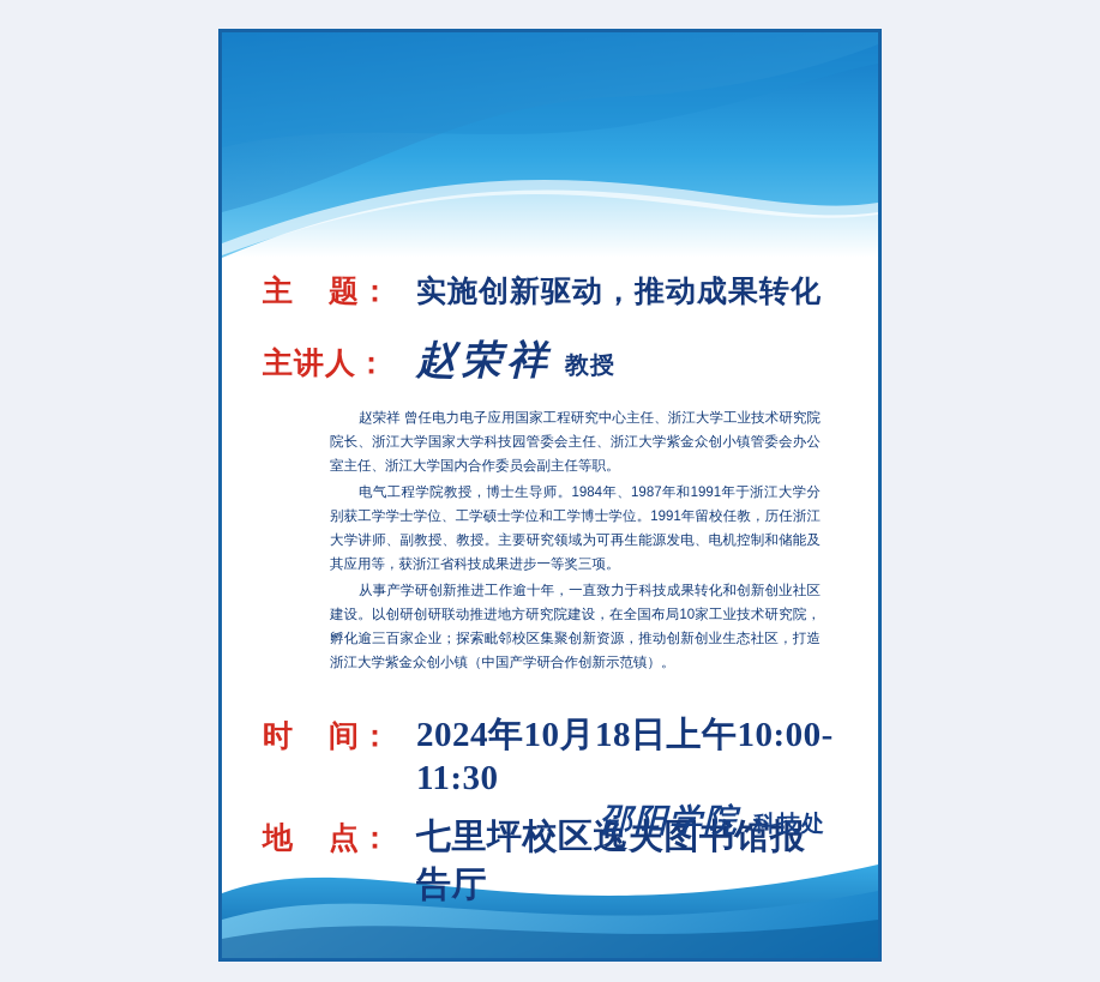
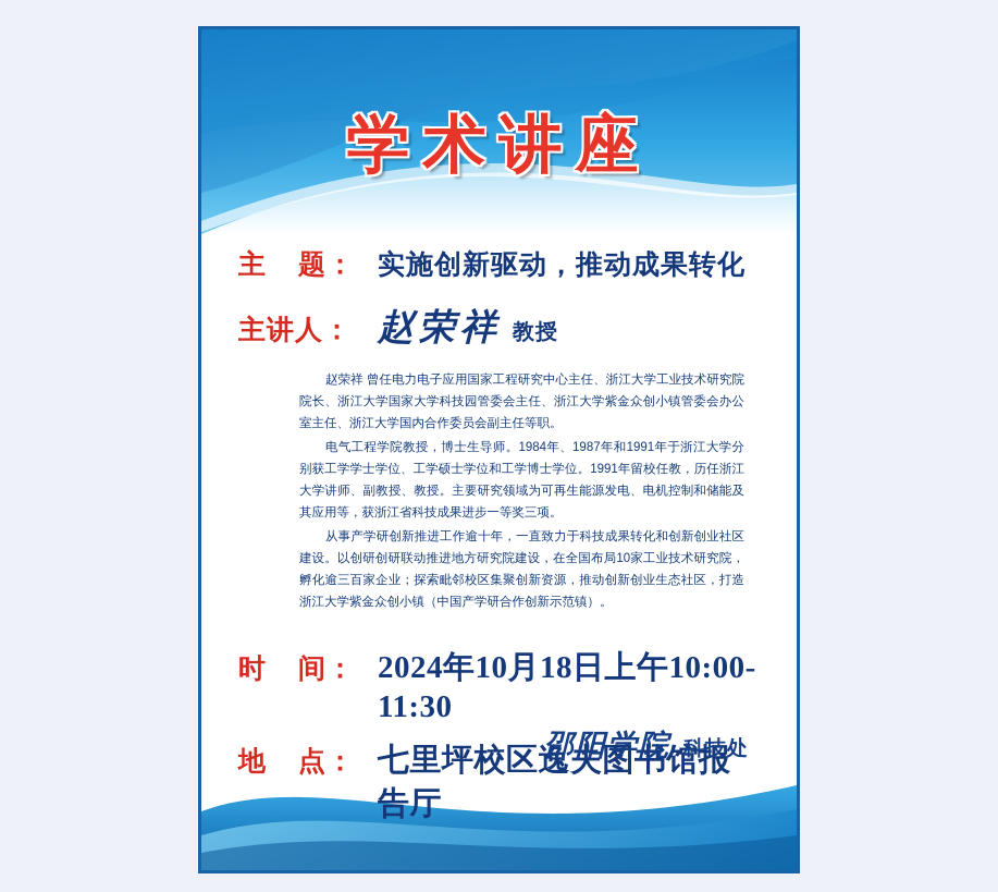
+ 学术讲座
  主 题：
  实施创新驱动，推动成果转化
  主讲人：
  赵荣祥
  教授
  赵荣祥 曾任电力电子应用国家工程研究中心主任、浙江大学工业技术研究院院长、浙江大学国家大学科技园管委会主任、浙江大学紫金众创小镇管委会办公室主任、浙江大学国内合作委员会副主任等职。
  电气工程学院教授，博士生导师。1984年、1987年和1991年于浙江大学分别获工学学士学位、工学硕士学位和工学博士学位。1991年留校任教，历任浙江大学讲师、副教授、教授。主要研究领域为可再生能源发电、电机控制和储能及其应用等，获浙江省科技成果进步一等奖三项。
  从事产学研创新推进工作逾十年，一直致力于科技成果转化和创新创业社区建设。以创研创研联动推进地方研究院建设，在全国布局10家工业技术研究院，孵化逾三百家企业；探索毗邻校区集聚创新资源，推动创新创业生态社区，打造浙江大学紫金众创小镇（中国产学研合作创新示范镇）。
  时 间：
  2024年10月18日上午10:00-11:30
  地 点：
  七里坪校区逸夫图书馆报告厅
  邵阳学院
  科技处
